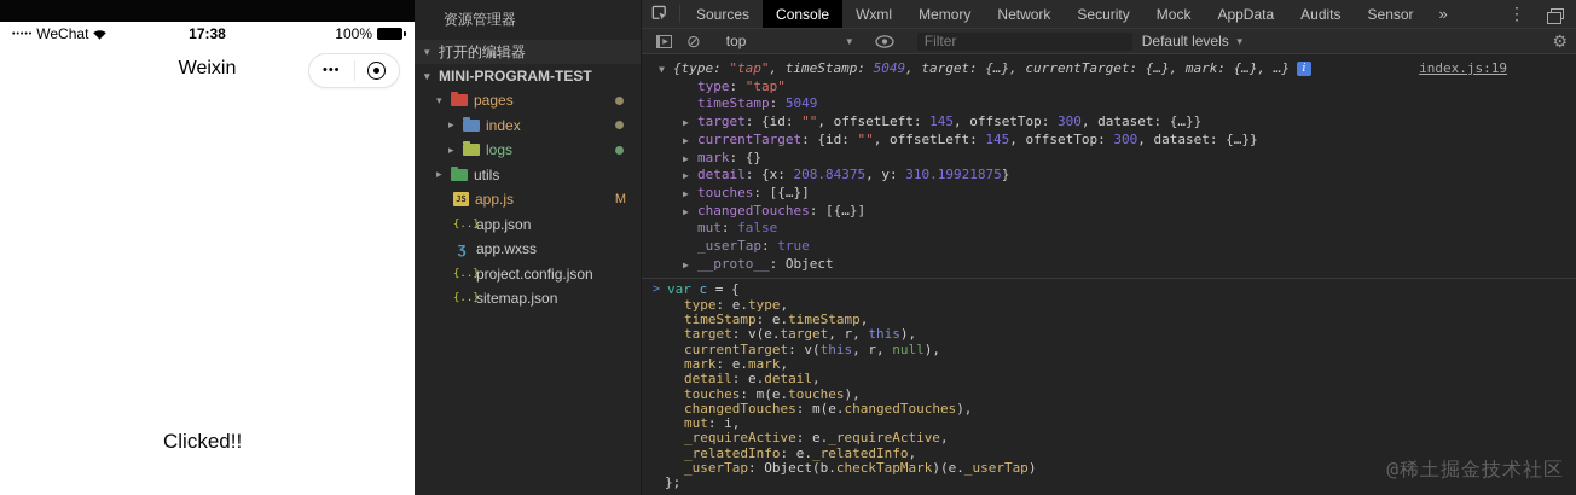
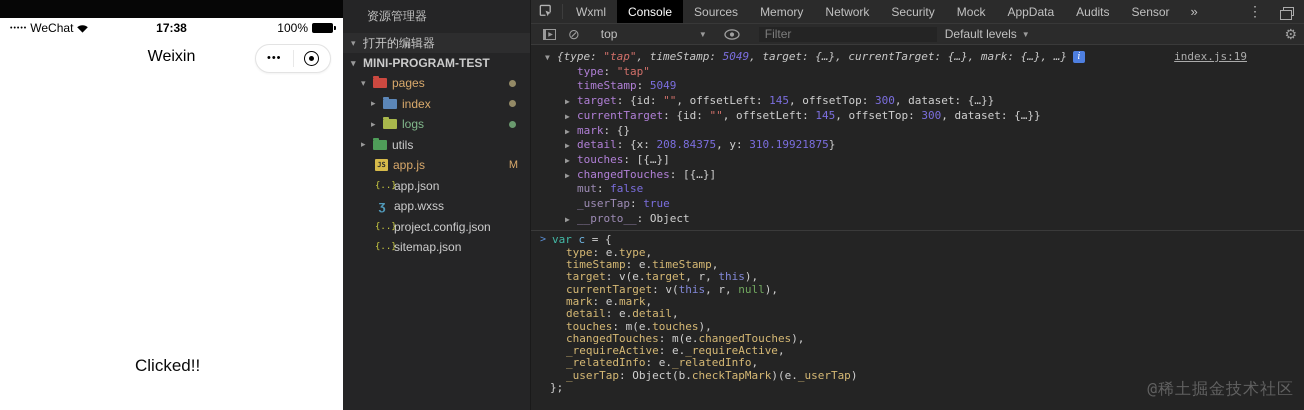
  WeChat
  17:38
  100%
  Weixin
  •••
  Clicked!!
  资源管理器
  ▾
  打开的编辑器
  ▾
  MINI-PROGRAM-TEST
  ▾
  pages
  ▸
  index
  ▸
  logs
  ▸
  utils
  JS
  app.js
  M
  {..
  app.json
  ʒ
  app.wxss
  {..
  project.config.json
  {..
  sitemap.json
- Sources
+ Wxml
  Console
- Wxml
+ Sources
  Memory
  Network
  Security
  Mock
  AppData
  Audits
  Sensor
  »
  ⋮
  ⊘
  top
  ▼
  Filter
  Default levels
  ▼
  ⚙
  ▼
  {type: "tap", timeStamp: 5049, target: {…}, currentTarget: {…}, mark: {…}, …} i
  index.js:19
  type: "tap"
  timeStamp: 5049
  ▶
  target: {id: "", offsetLeft: 145, offsetTop: 300, dataset: {…}}
  ▶
  currentTarget: {id: "", offsetLeft: 145, offsetTop: 300, dataset: {…}}
  ▶
  mark: {}
  ▶
  detail: {x: 208.84375, y: 310.19921875}
  ▶
  touches: [{…}]
  ▶
  changedTouches: [{…}]
  mut: false
  _userTap: true
  ▶
  __proto__: Object
  >
  var c = {
  type: e.type,
  timeStamp: e.timeStamp,
  target: v(e.target, r, this),
  currentTarget: v(this, r, null),
  mark: e.mark,
  detail: e.detail,
  touches: m(e.touches),
  changedTouches: m(e.changedTouches),
- mut: i,
  _requireActive: e._requireActive,
  _relatedInfo: e._relatedInfo,
  _userTap: Object(b.checkTapMark)(e._userTap)
  };
  @稀土掘金技术社区
